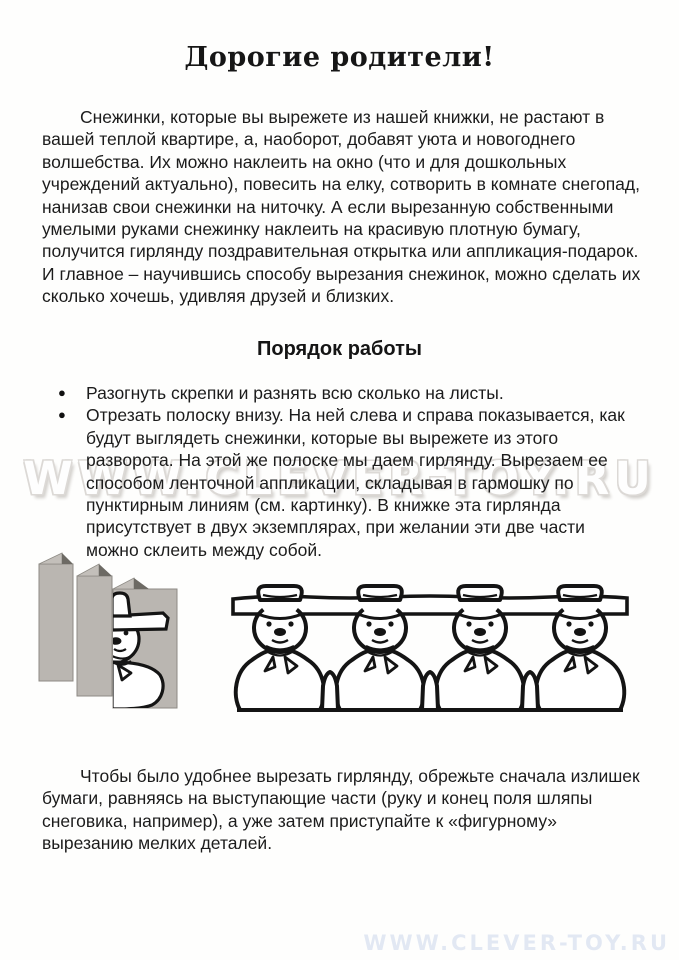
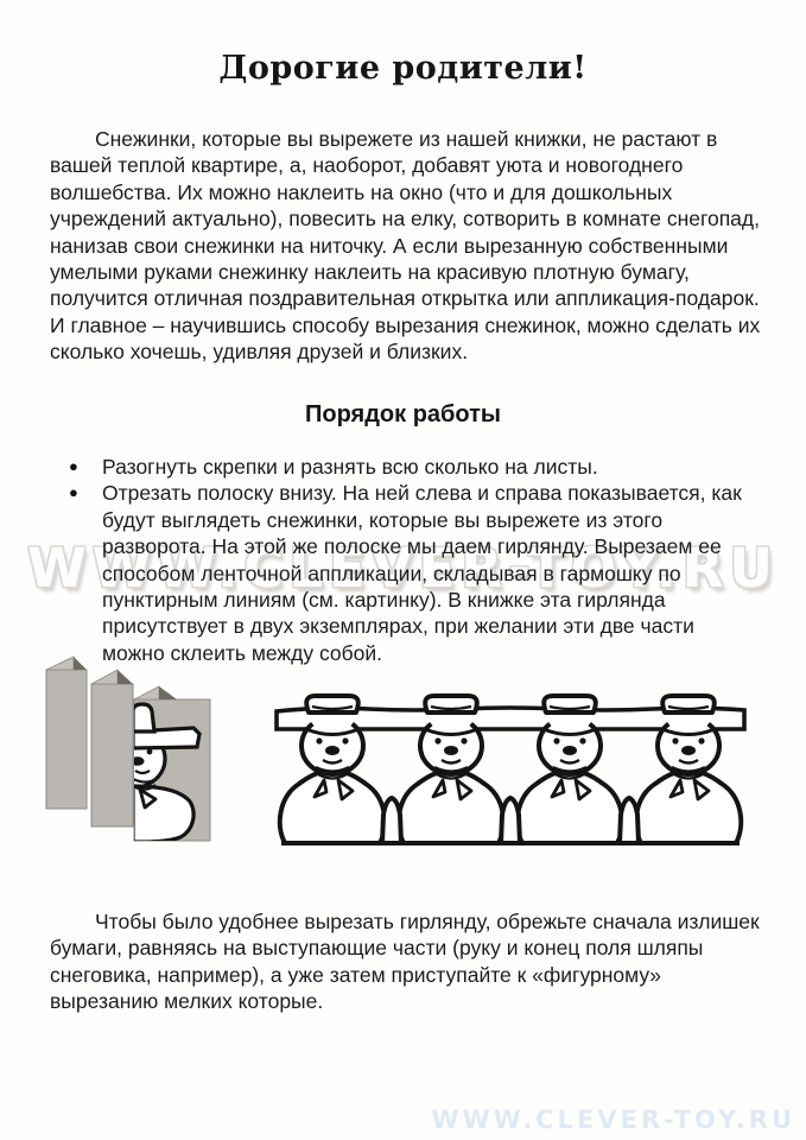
  WWW.CLEVER-TOY.RU
  WWW.CLEVER-TOY.RU
  Дорогие родители!
- Снежинки, которые вы вырежете из нашей книжки, не растают в вашей теплой квартире, а, наоборот, добавят уюта и новогоднего волшебства. Их можно наклеить на окно (что и для дошкольных учреждений актуально), повесить на елку, сотворить в комнате снегопад, нанизав свои снежинки на ниточку. А если вырезанную собственными умелыми руками снежинку наклеить на красивую плотную бумагу, получится гирлянду поздравительная открытка или аппликация-подарок. И главное – научившись способу вырезания снежинок, можно сделать их сколько хочешь, удивляя друзей и близких.
+ Снежинки, которые вы вырежете из нашей книжки, не растают в вашей теплой квартире, а, наоборот, добавят уюта и новогоднего волшебства. Их можно наклеить на окно (что и для дошкольных учреждений актуально), повесить на елку, сотворить в комнате снегопад, нанизав свои снежинки на ниточку. А если вырезанную собственными умелыми руками снежинку наклеить на красивую плотную бумагу, получится отличная поздравительная открытка или аппликация-подарок. И главное – научившись способу вырезания снежинок, можно сделать их сколько хочешь, удивляя друзей и близких.
  Порядок работы
  ●
  Разогнуть скрепки и разнять всю сколько на листы.
  ●
  Отрезать полоску внизу. На ней слева и справа показывается, как будут выглядеть снежинки, которые вы вырежете из этого разворота. На этой же полоске мы даем гирлянду. Вырезаем ее способом ленточной аппликации, складывая в гармошку по пунктирным линиям (см. картинку). В книжке эта гирлянда присутствует в двух экземплярах, при желании эти две части можно склеить между собой.
- Чтобы было удобнее вырезать гирлянду, обрежьте сначала излишек бумаги, равняясь на выступающие части (руку и конец поля шляпы снеговика, например), а уже затем приступайте к «фигурному» вырезанию мелких деталей.
+ Чтобы было удобнее вырезать гирлянду, обрежьте сначала излишек бумаги, равняясь на выступающие части (руку и конец поля шляпы снеговика, например), а уже затем приступайте к «фигурному» вырезанию мелких которые.
